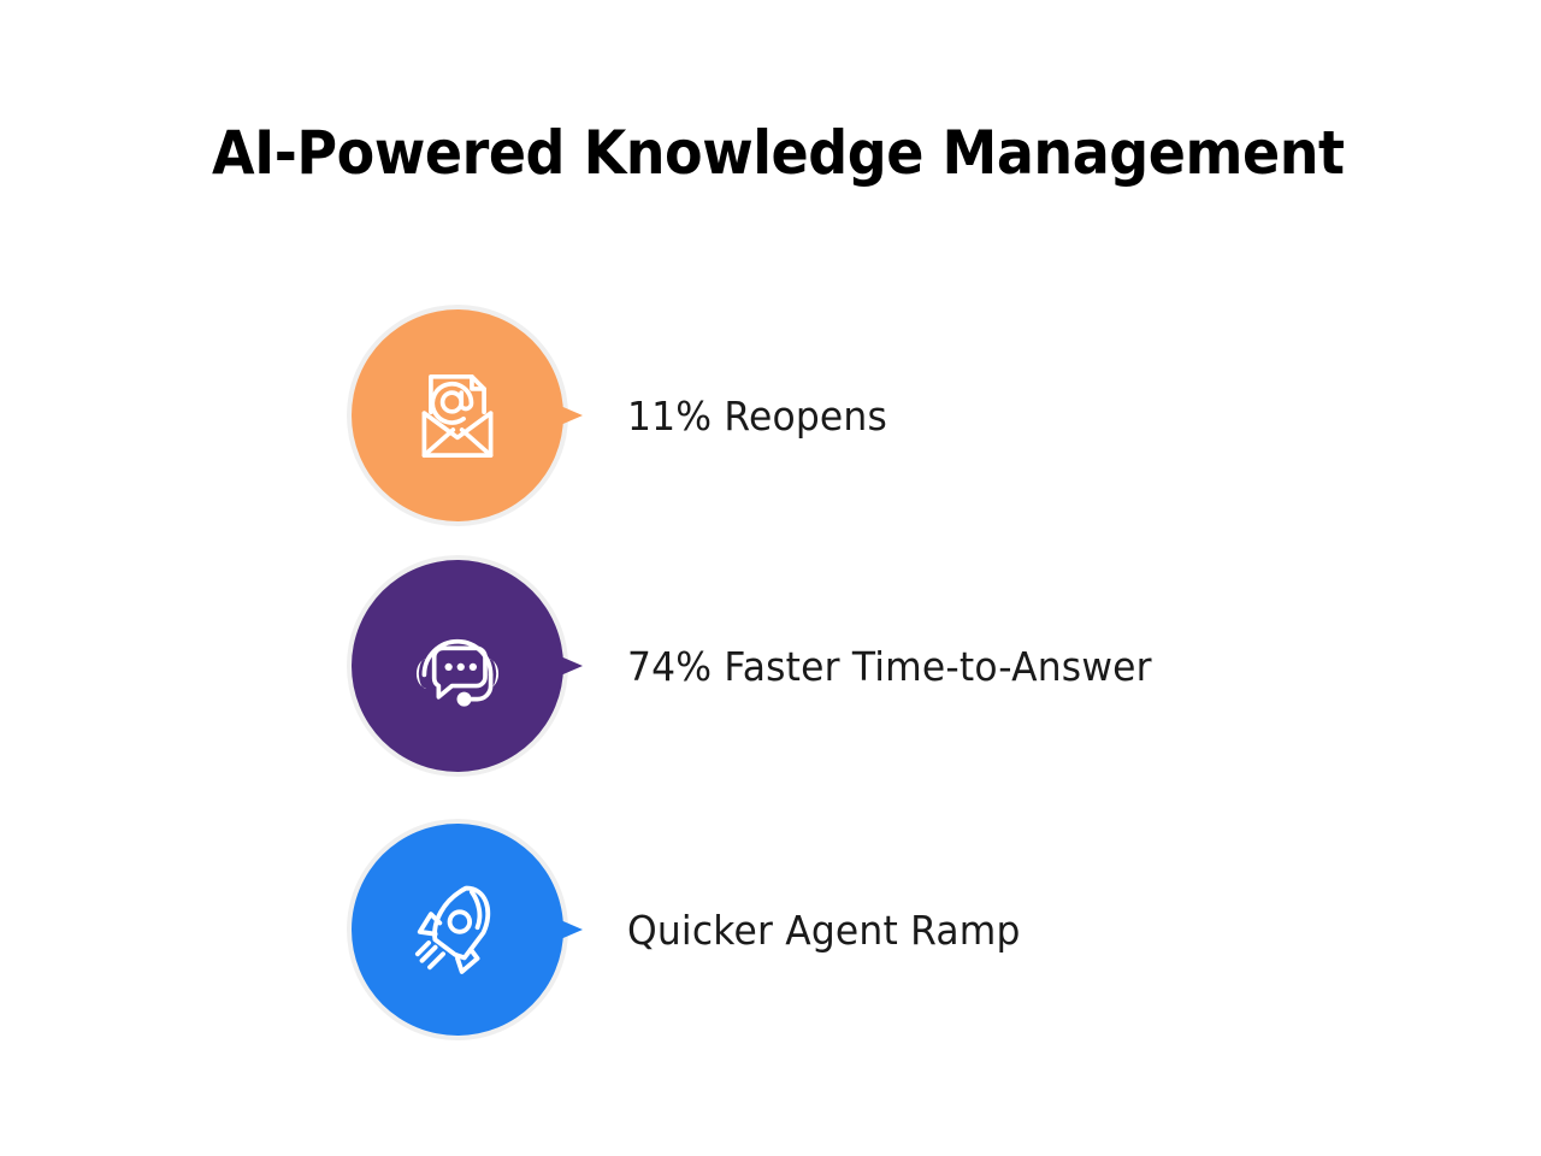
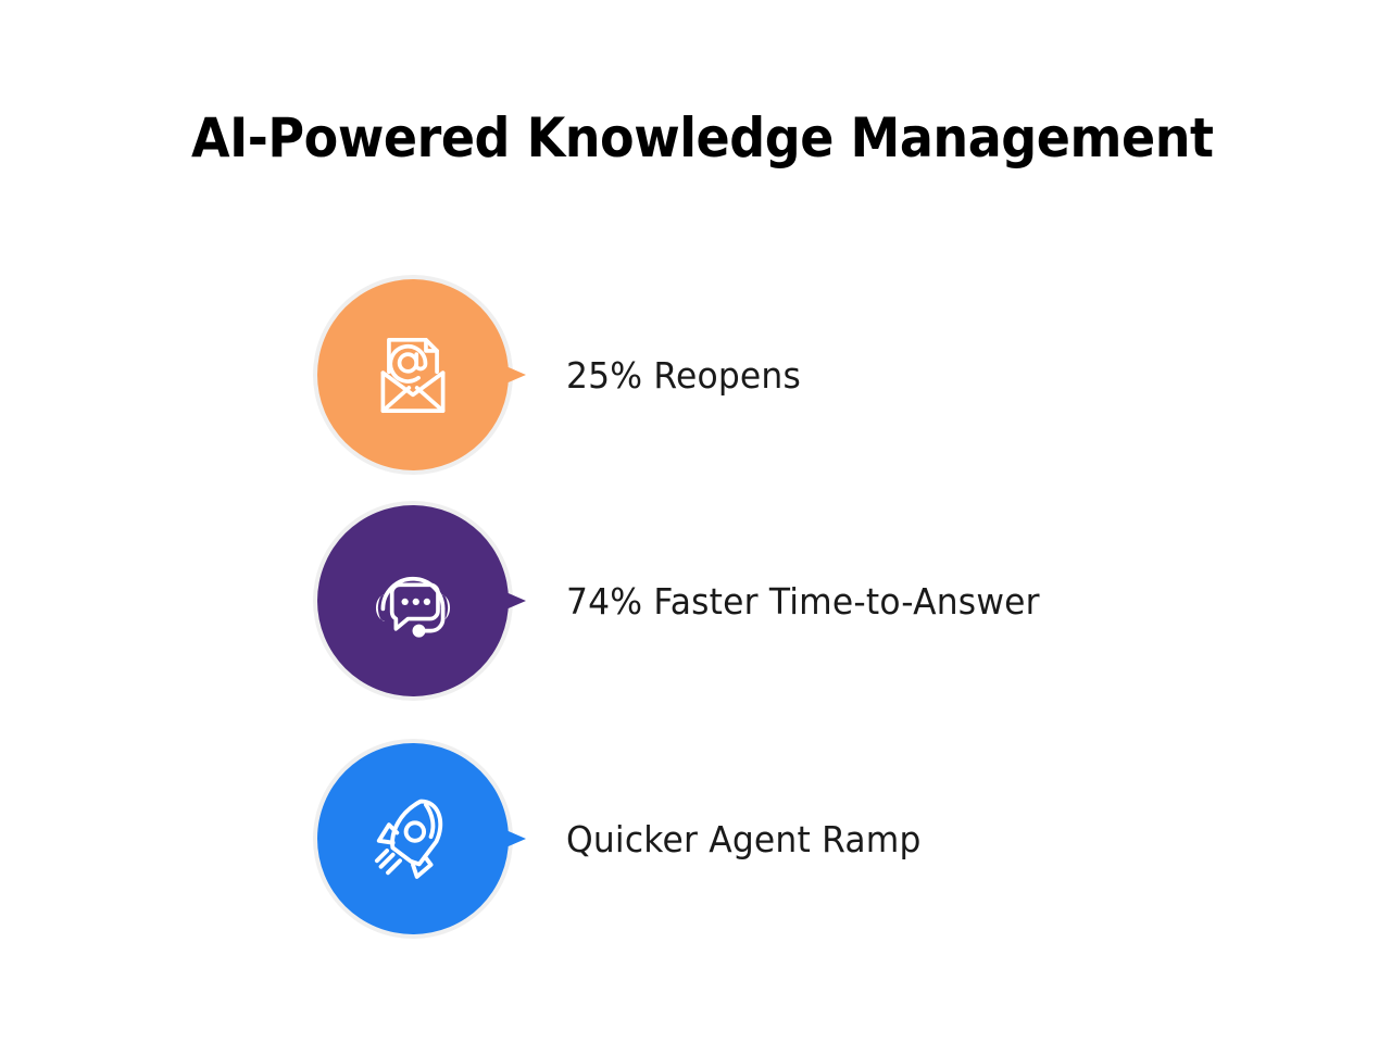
  AI-Powered Knowledge Management
- 11% Reopens
+ 25% Reopens
  74% Faster Time-to-Answer
  Quicker Agent Ramp
